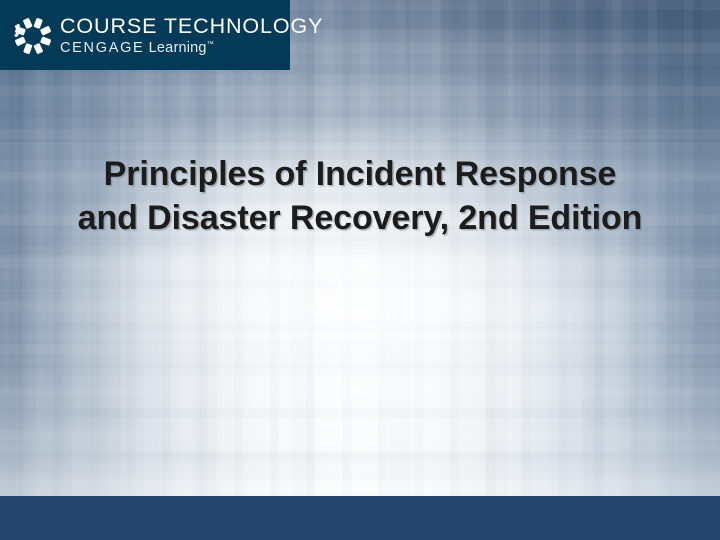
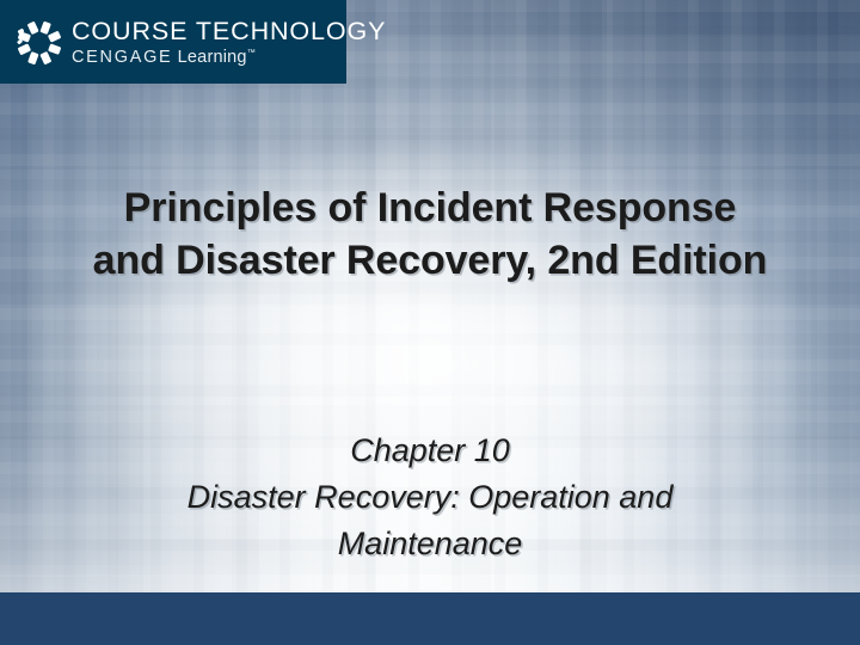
  COURSE TECHNOLOGY
  CENGAGE Learning
  Principles of Incident Response
  and Disaster Recovery, 2nd Edition
+ Chapter 10
+ Disaster Recovery: Operation and
+ Maintenance
